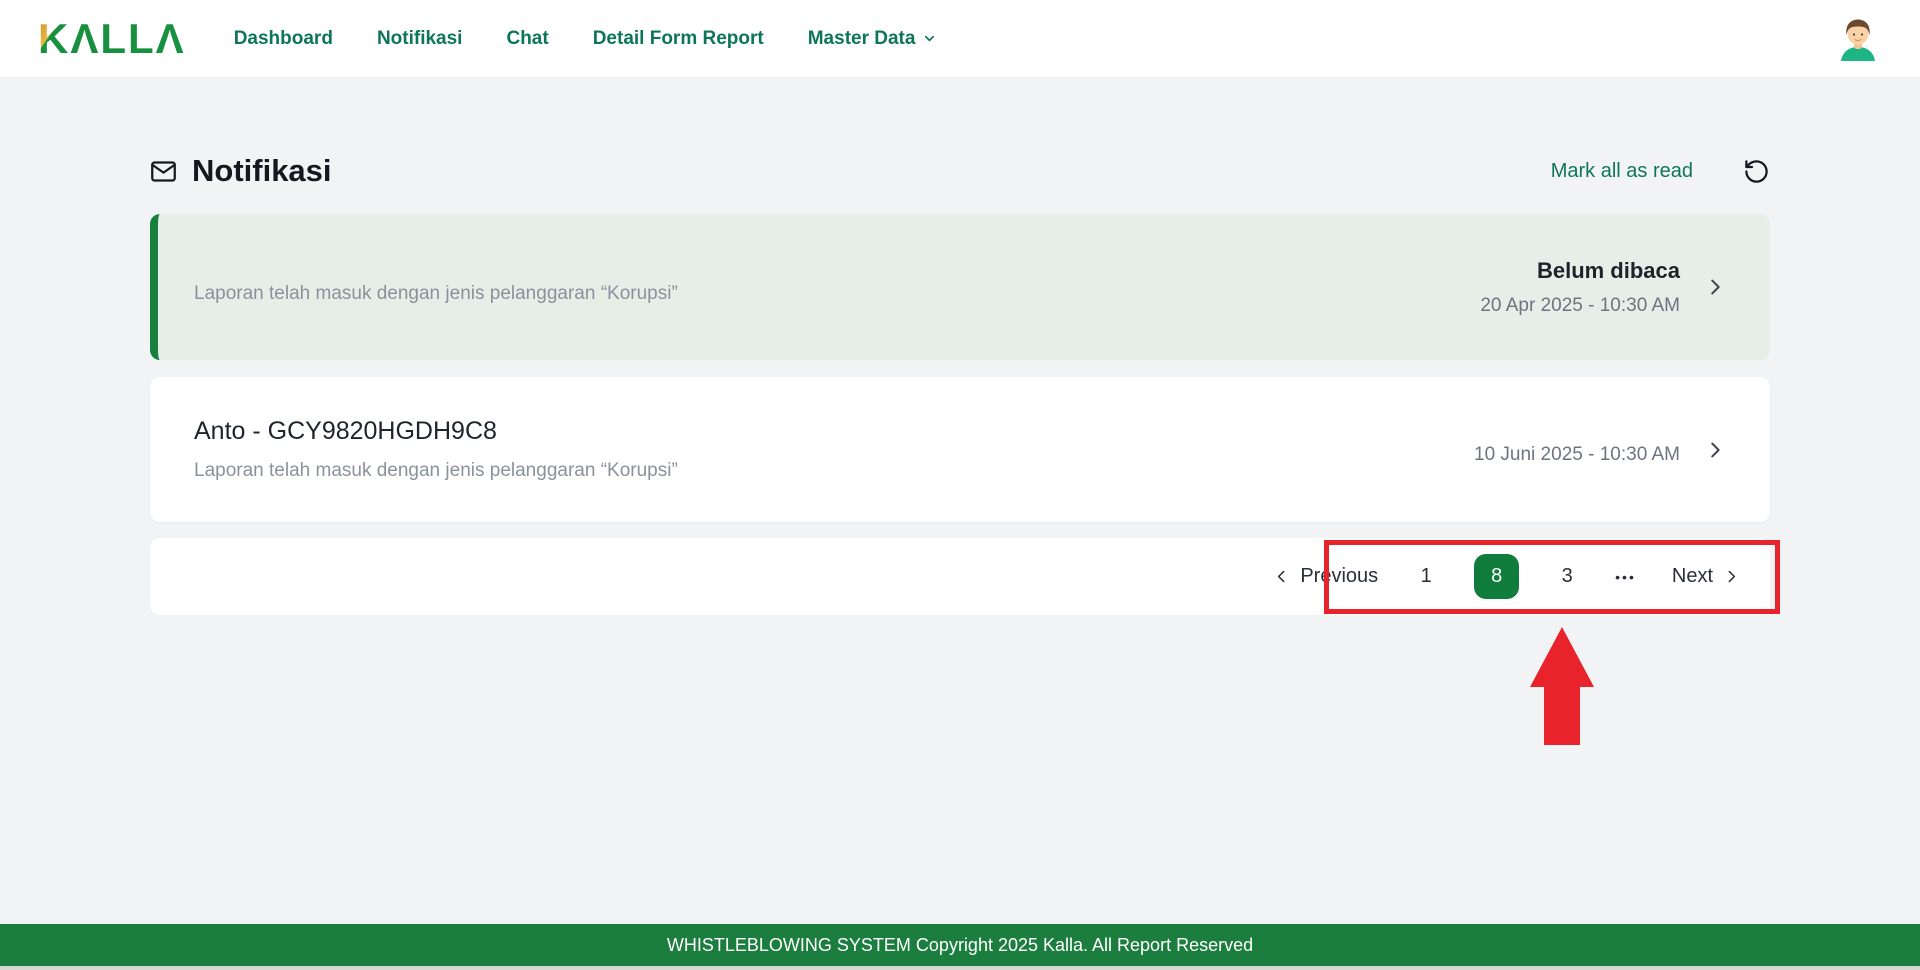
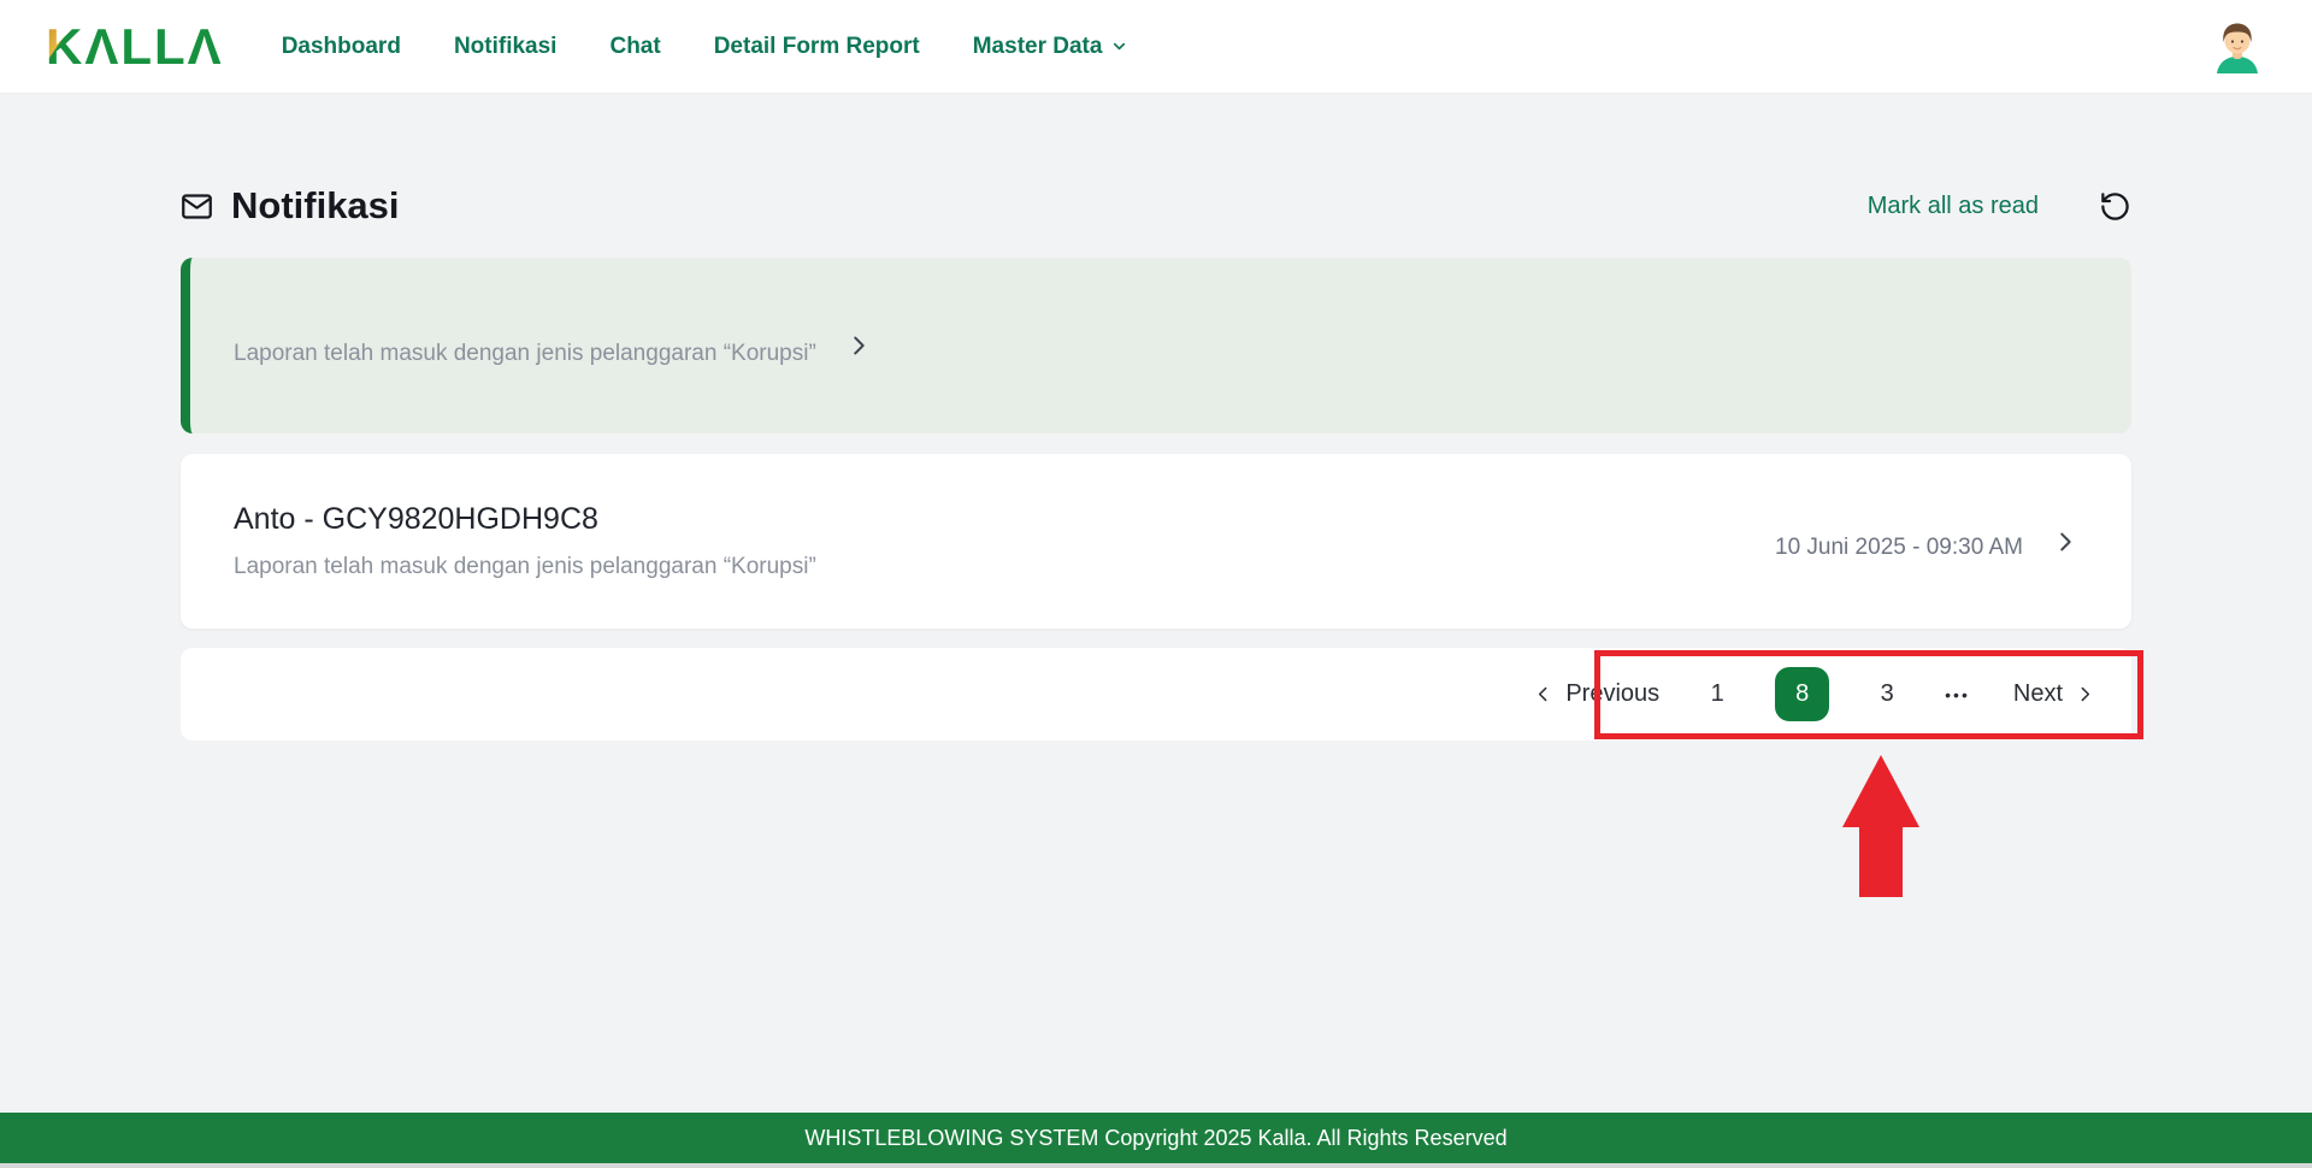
  K
  ΛLLΛ
  Dashboard
  Notifikasi
  Chat
  Detail Form Report
  Master Data
  Notifikasi
  Mark all as read
  Laporan telah masuk dengan jenis pelanggaran “Korupsi”
- Belum dibaca
- 20 Apr 2025 - 10:30 AM
  Anto - GCY9820HGDH9C8
  Laporan telah masuk dengan jenis pelanggaran “Korupsi”
- 10 Juni 2025 - 10:30 AM
+ 10 Juni 2025 - 09:30 AM
  Previous
  1
  8
  3
  •••
  Next
- WHISTLEBLOWING SYSTEM Copyright 2025 Kalla. All Report Reserved
+ WHISTLEBLOWING SYSTEM Copyright 2025 Kalla. All Rights Reserved
